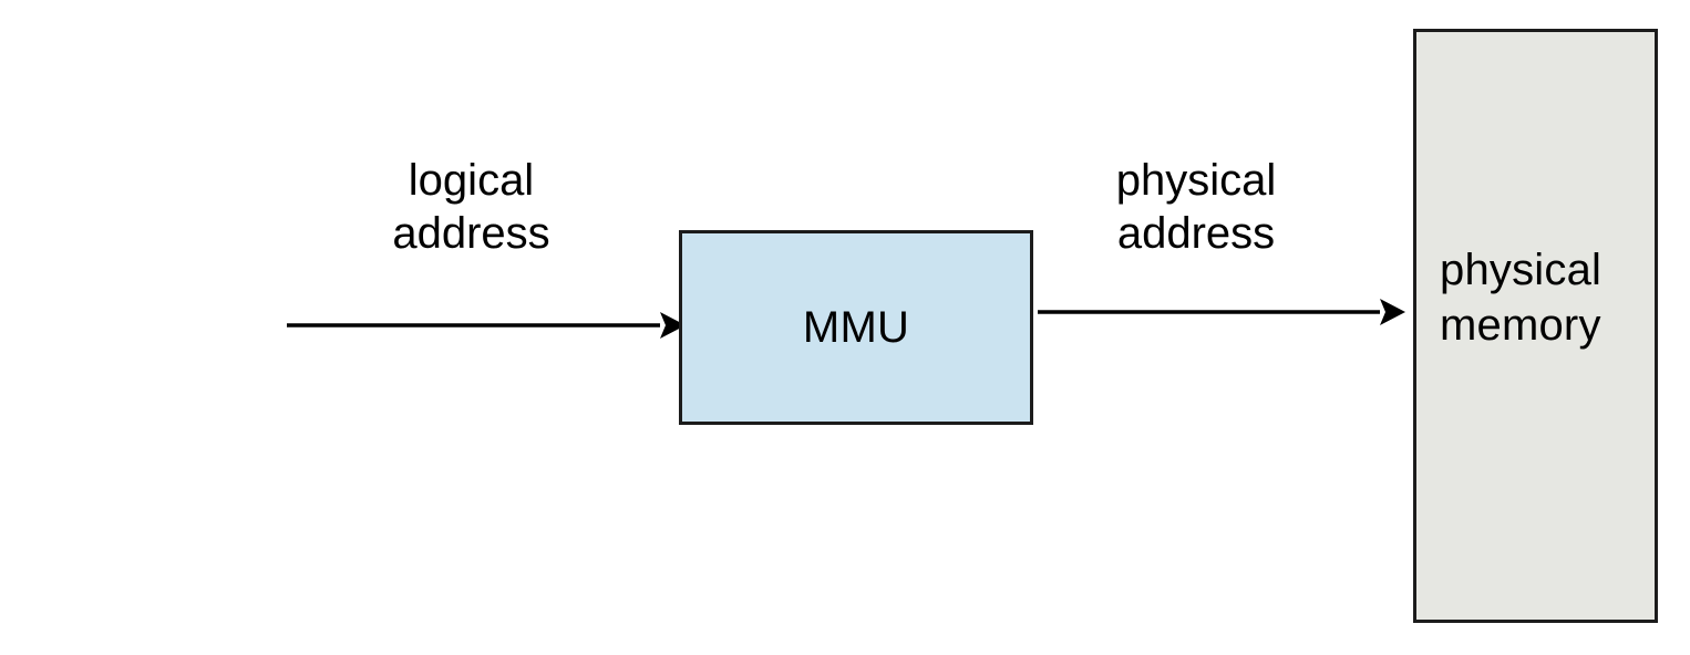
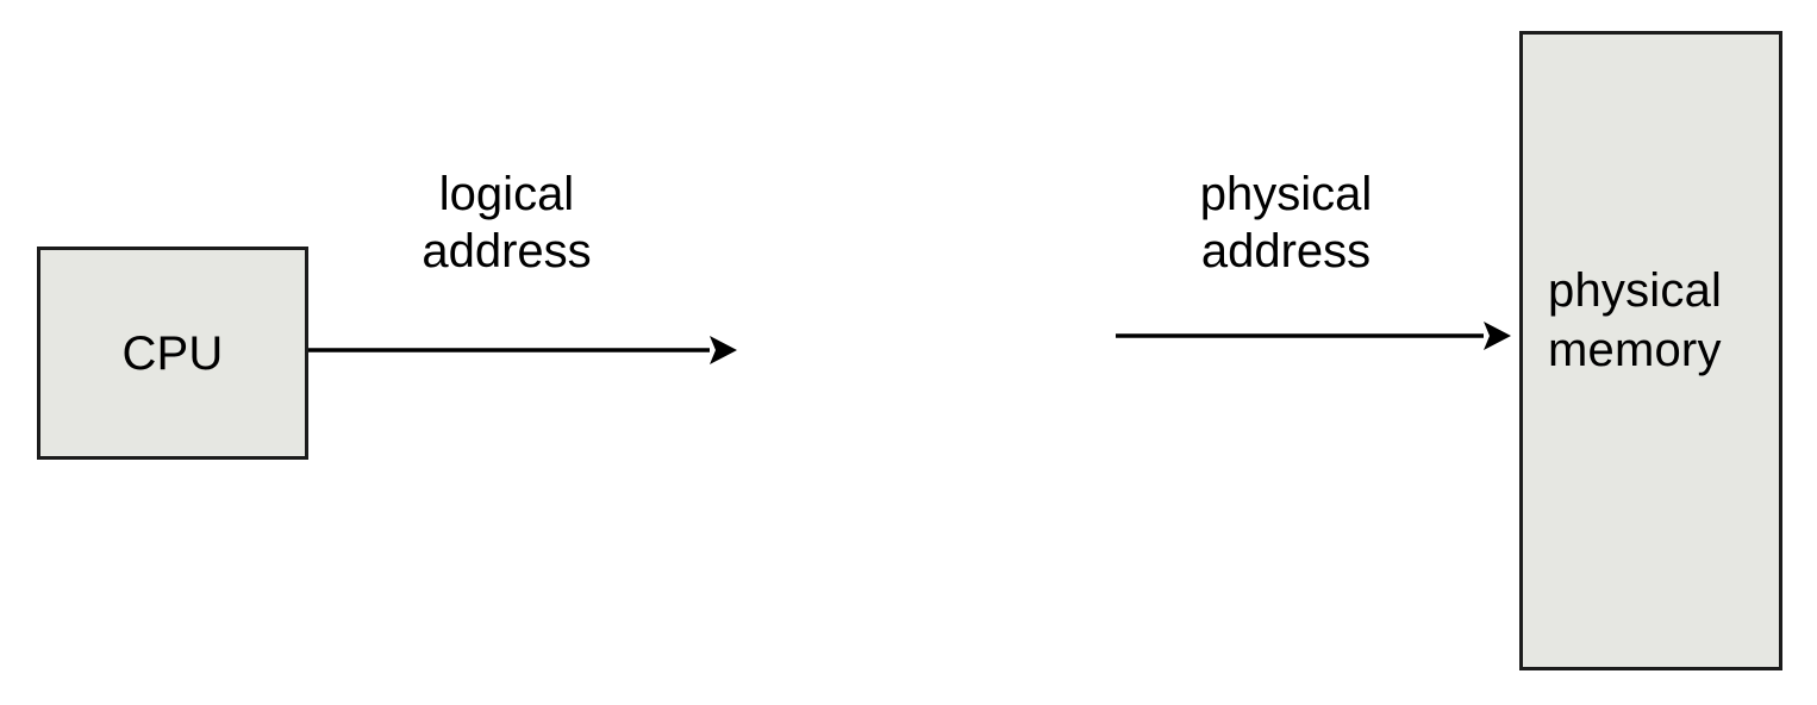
+ CPU
  logical
  address
- MMU
  physical
  address
  physical
  memory
